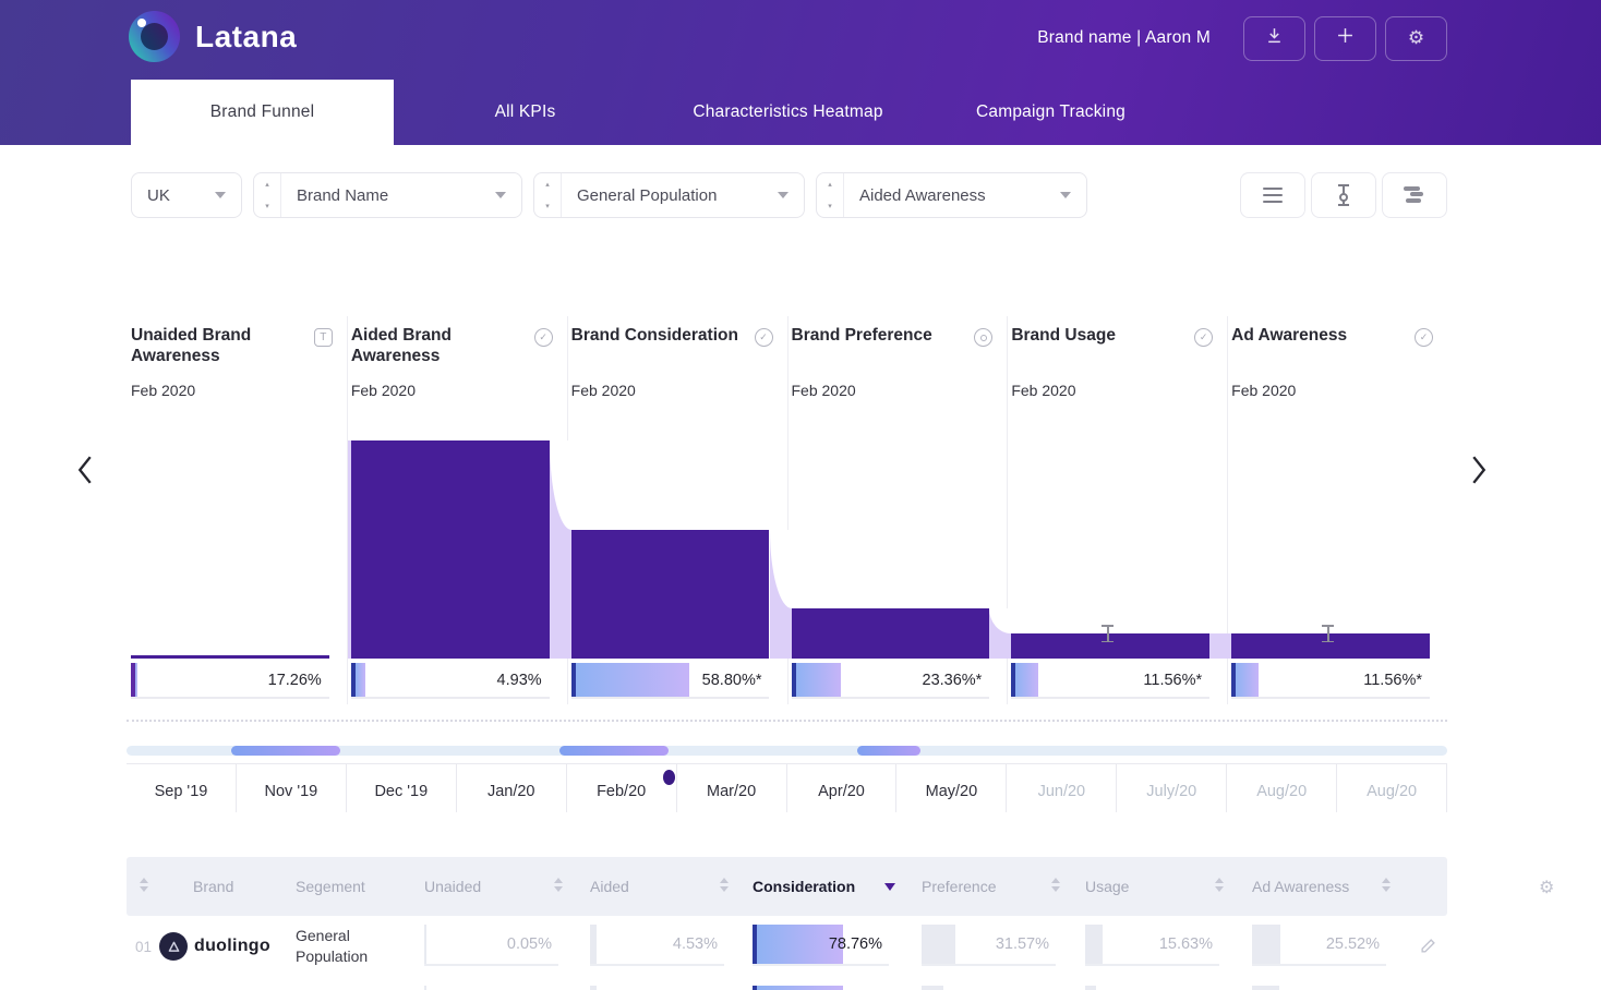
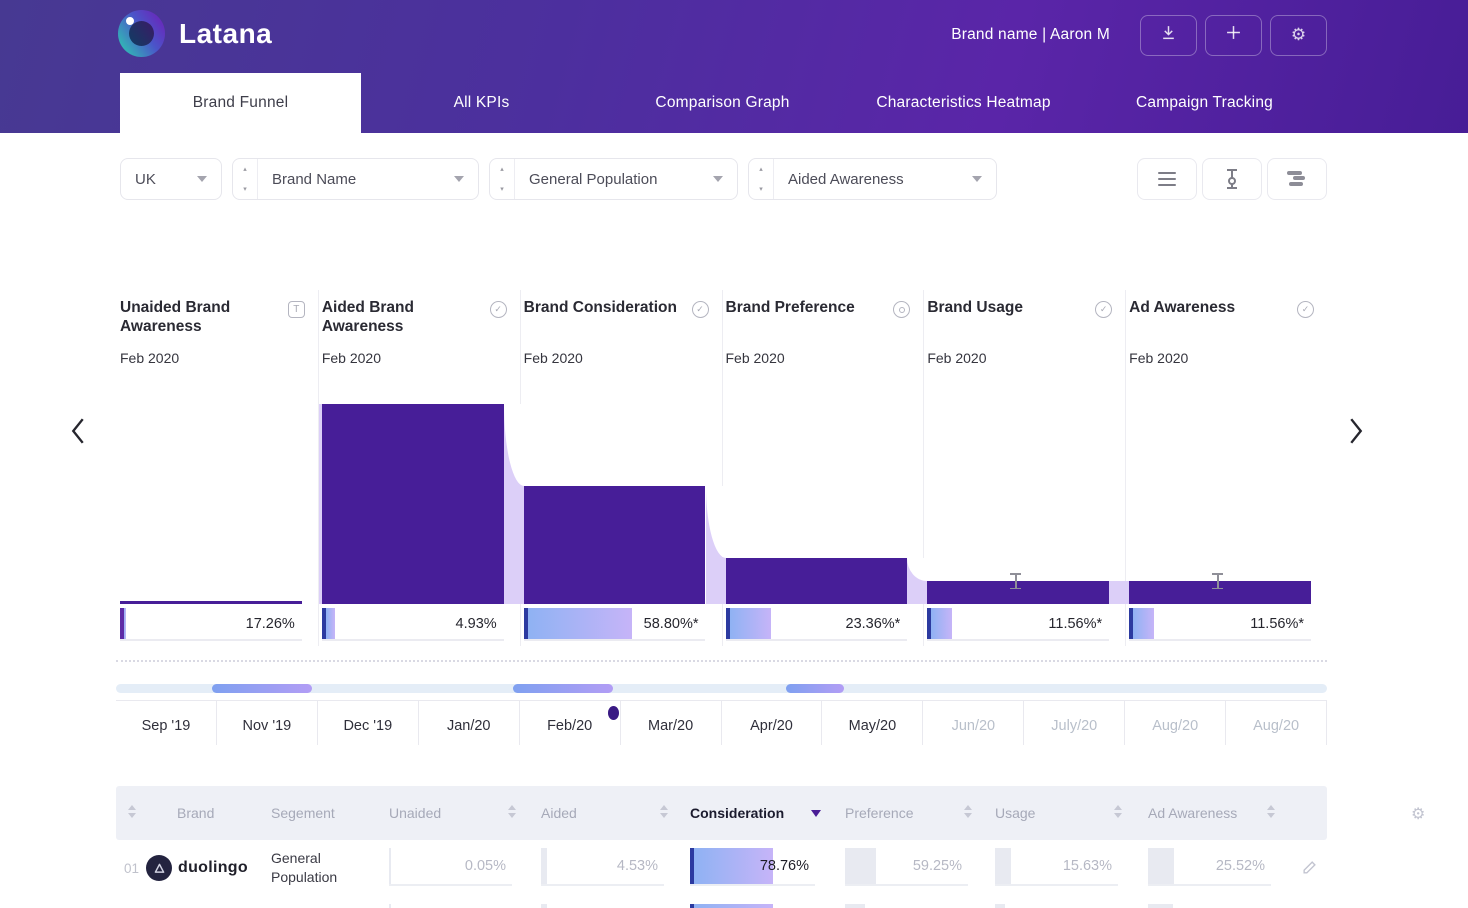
  Latana
  Brand name | Aaron M
  ⚙
  Brand Funnel
  All KPIs
+ Comparison Graph
  Characteristics Heatmap
  Campaign Tracking
  UK
  Brand Name
  General Population
  Aided Awareness
  Unaided Brand Awareness
  T
  Feb 2020
  17.26%
  Aided Brand Awareness
  ✓
  Feb 2020
  4.93%
  Brand Consideration
  ✓
  Feb 2020
  58.80%*
  Brand Preference
  Feb 2020
  23.36%*
  Brand Usage
  ✓
  Feb 2020
  11.56%*
  Ad Awareness
  ✓
  Feb 2020
  11.56%*
  Sep '19
  Nov '19
  Dec '19
  Jan/20
  Feb/20
  Mar/20
  Apr/20
  May/20
  Jun/20
  July/20
  Aug/20
  Aug/20
  Brand
  Segement
  Unaided
  Aided
  Consideration
  Preference
  Usage
  Ad Awareness
  ⚙
  01
  duolingo
  General Population
  0.05%
  4.53%
  78.76%
- 31.57%
+ 59.25%
  15.63%
  25.52%
